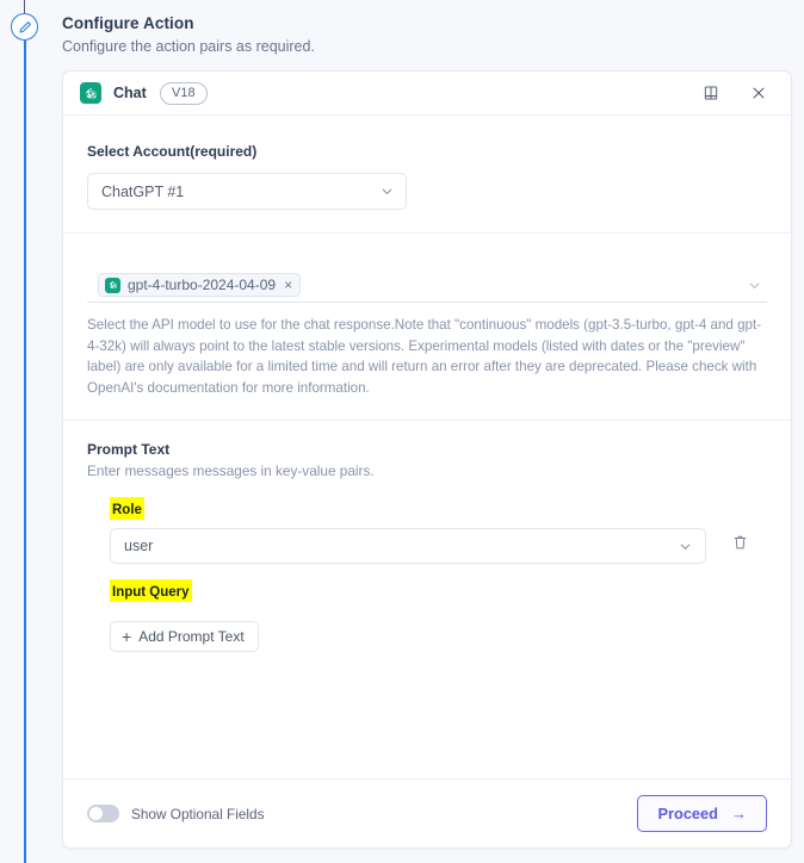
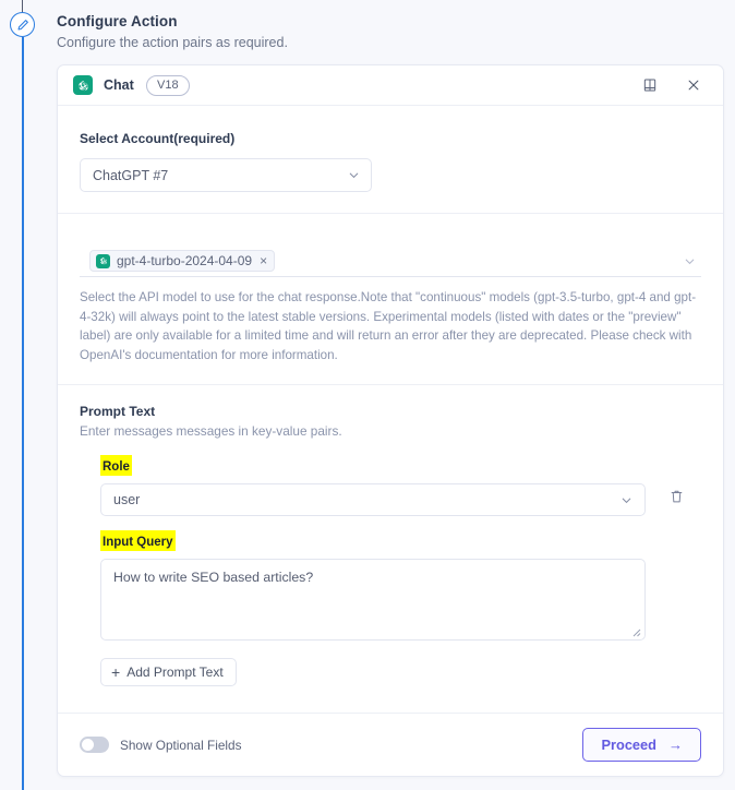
  Configure Action
  Configure the action pairs as required.
  Chat
  V18
  Select Account(required)
- ChatGPT #1
+ ChatGPT #7
  gpt-4-turbo-2024-04-09
  ×
  Select the API model to use for the chat response.Note that "continuous" models (gpt-3.5-turbo, gpt-4 and gpt-4-32k) will always point to the latest stable versions. Experimental models (listed with dates or the "preview" label) are only available for a limited time and will return an error after they are deprecated. Please check with OpenAI's documentation for more information.
  Prompt Text
  Enter messages messages in key-value pairs.
  Role
  user
  Input Query
+ How to write SEO based articles?
  +
  Add Prompt Text
  Show Optional Fields
  Proceed
  →
